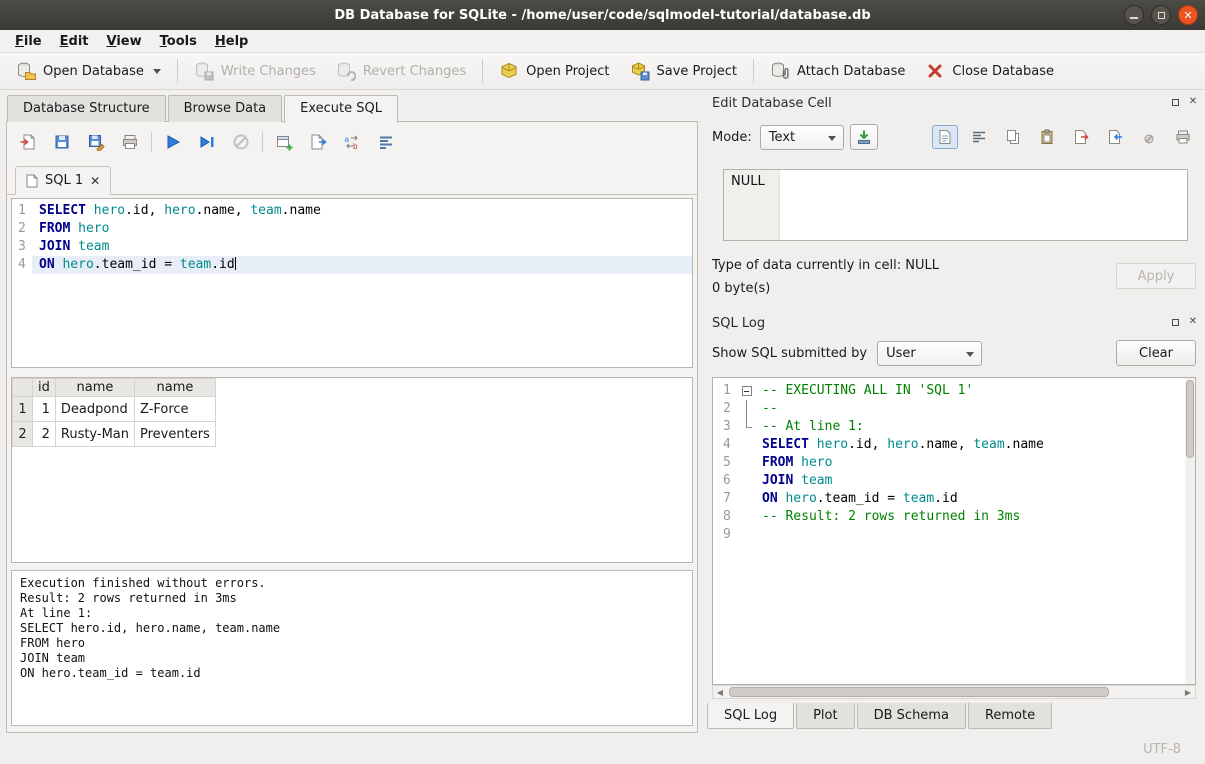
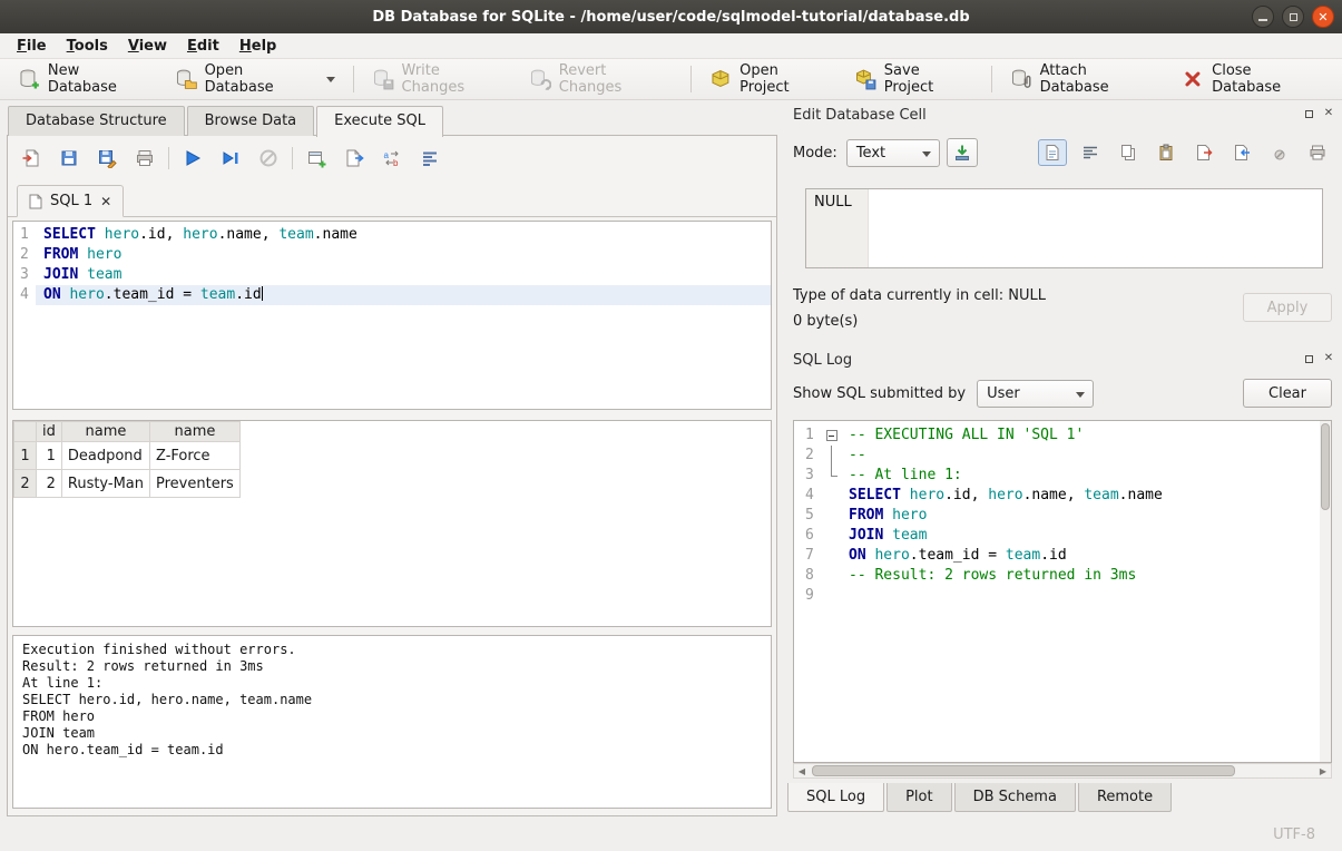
  DB Database for SQLite - /home/user/code/sqlmodel-tutorial/database.db
  ✕
  File
- Edit
+ Tools
  View
- Tools
+ Edit
  Help
+ New Database
  Open Database
  Write Changes
  Revert Changes
  Open Project
  Save Project
  Attach Database
  Close Database
  Database Structure
  Browse Data
  Execute SQL
  a
  b
  SQL 1
  ✕
  1
  SELECT hero.id, hero.name, team.name
  2
  FROM hero
  3
  JOIN team
  4
  ON hero.team_id = team.id
  	id	name	name
  1	1	Deadpond	Z-Force
  2	2	Rusty-Man	Preventers
  Execution finished without errors.
  Result: 2 rows returned in 3ms
  At line 1:
  SELECT hero.id, hero.name, team.name
  FROM hero
  JOIN team
  ON hero.team_id = team.id
  Edit Database Cell
  ✕
  Mode:
  Text
  NULL
  Type of data currently in cell: NULL
  0 byte(s)
  Apply
  SQL Log
  ✕
  Show SQL submitted by
  User
  Clear
  1
  -- EXECUTING ALL IN 'SQL 1'
  2
  --
  3
  -- At line 1:
  4
  SELECT hero.id, hero.name, team.name
  5
  FROM hero
  6
  JOIN team
  7
  ON hero.team_id = team.id
  8
  -- Result: 2 rows returned in 3ms
  9
  ◀
  ▶
  SQL Log
  Plot
  DB Schema
  Remote
  UTF-8
